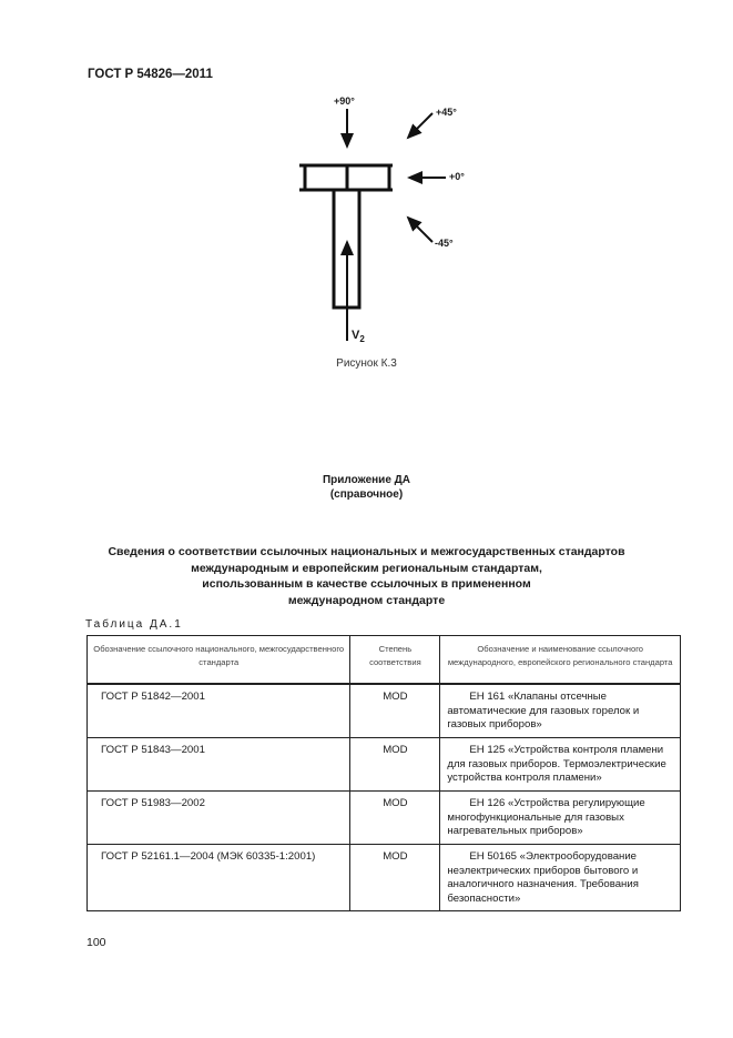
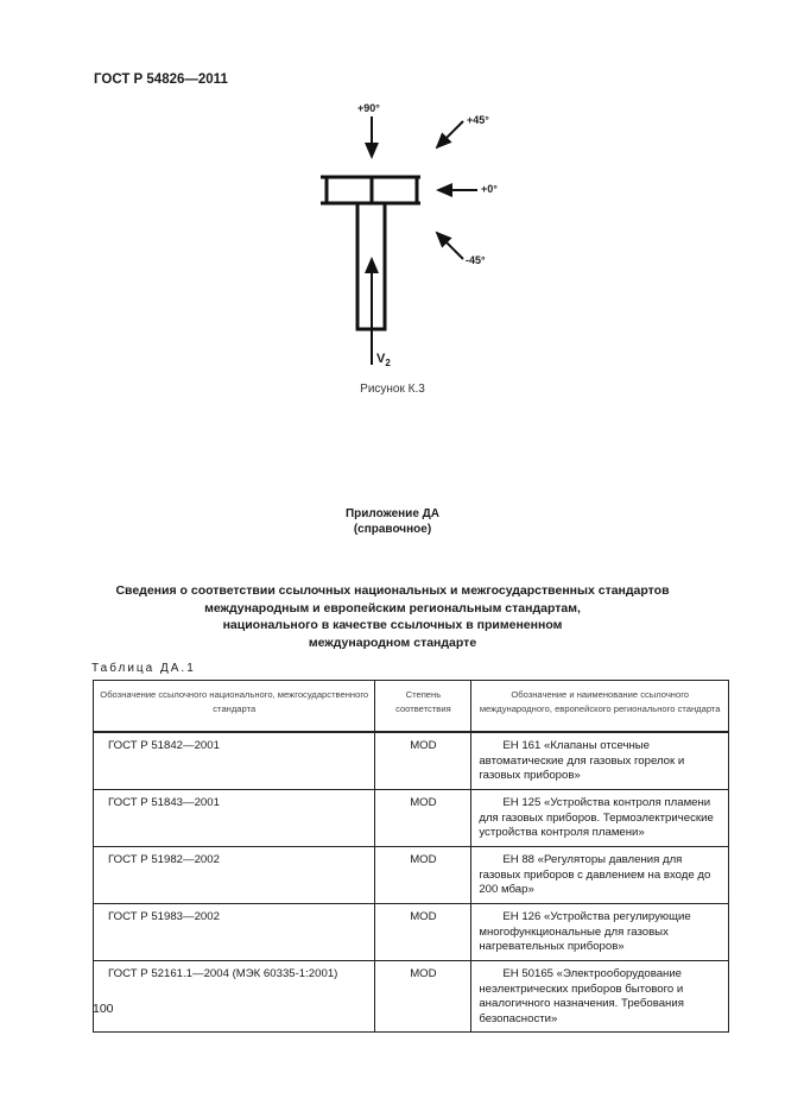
  ГОСТ Р 54826—2011
  +90°
  +45°
  +0°
  -45°
  V2
  Рисунок К.3
  Приложение ДА
  (справочное)
  Сведения о соответствии ссылочных национальных и межгосударственных стандартов
  международным и европейским региональным стандартам,
- использованным в качестве ссылочных в примененном
+ национального в качестве ссылочных в примененном
  международном стандарте
  Таблица ДА.1
  Обозначение ссылочного национального, межгосударственного стандарта	Степень соответствия	Обозначение и наименование ссылочного международного, европейского регионального стандарта
  ГОСТ Р 51842—2001	MOD	ЕН 161 «Клапаны отсечные автоматические для газовых горелок и газовых приборов»
  ГОСТ Р 51843—2001	MOD	ЕН 125 «Устройства контроля пламени для газовых приборов. Термоэлектрические устройства контроля пламени»
+ ГОСТ Р 51982—2002	MOD	ЕН 88 «Регуляторы давления для газовых приборов с давлением на входе до 200 мбар»
  ГОСТ Р 51983—2002	MOD	ЕН 126 «Устройства регулирующие многофункциональные для газовых нагревательных приборов»
  ГОСТ Р 52161.1—2004 (МЭК 60335-1:2001)	MOD	ЕН 50165 «Электрооборудование неэлектрических приборов бытового и аналогичного назначения. Требования безопасности»
  100
